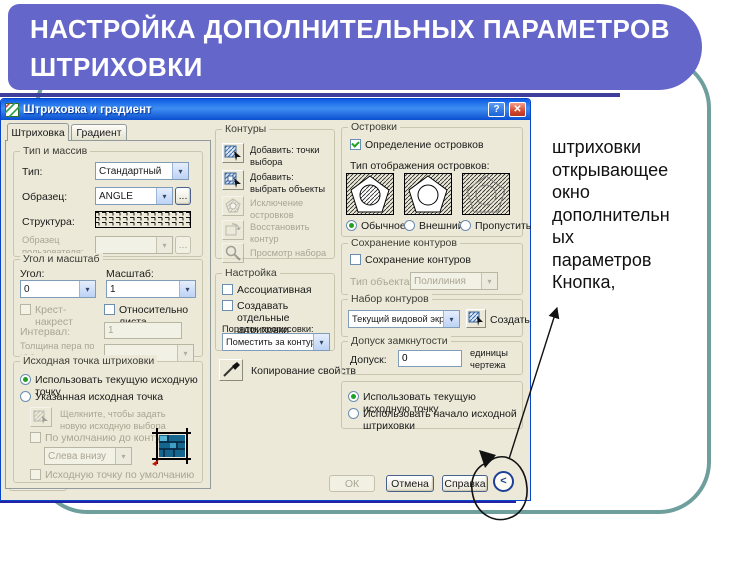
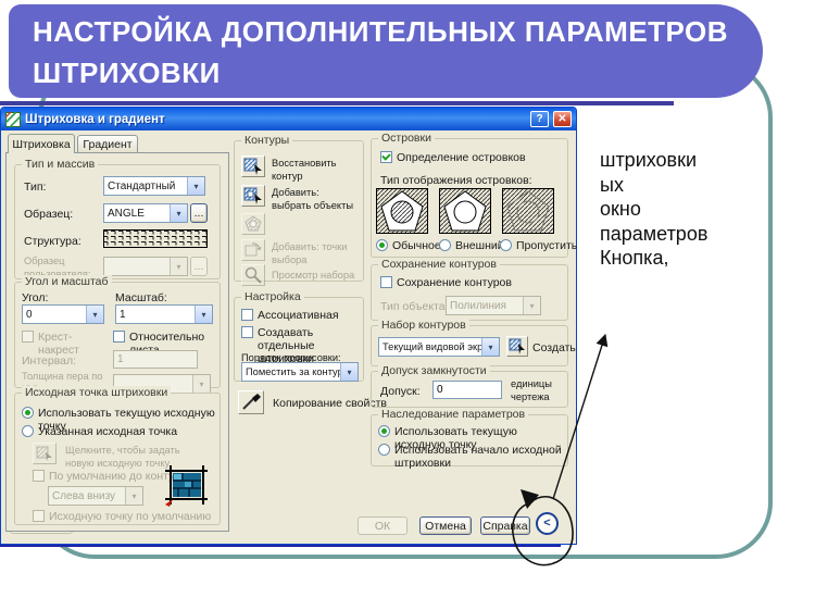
  НАСТРОЙКА ДОПОЛНИТЕЛЬНЫХ ПАРАМЕТРОВ
  ШТРИХОВКИ
  Штриховка и градиент
  ?
  ✕
  Штриховка
  Градиент
  Тип и массив
  Тип:
  Стандартный
  ▾
  Образец:
  ANGLE
  ▾
  ...
  Структура:
  Образец пользователя:
  ▾
  ...
  Угол и масштаб
  Угол:
  Масштаб:
  0
  ▾
  1
  ▾
  Крест-накрест
  Относительно
  Интервал:
  1
  Толщина пера по
  ▾
  Исходная точка штриховки
  Использовать текущую исходную точку
  Указанная исходная точка
- Щелкните, чтобы задать новую исходную выбора
+ Щелкните, чтобы задать новую исходную точку
  По умолчанию до конт
  Слева внизу
  ▾
  Исходную точку по умолчанию
  Контуры
- Добавить: точки выбора
+ Восстановить контур
  Добавить: выбрать объекты
- Исключение островков
- Восстановить контур
+ Добавить: точки выбора
  Просмотр набора
  Настройка
  Ассоциативная
  Создавать отдельные штриховки
  Порядок прорисовки:
  Поместить за конту
  ▾
  Копирование свойств
  Островки
  Определение островков
  Тип отображения островков:
  Обычное
  Внешни
  Пропустить
  Сохранение контуров
  Сохранение контуров
  Тип объекта
  Полилиния
  ▾
  Набор контуров
  Текущий видовой экр
  ▾
  Создать
  Допуск замкнутости
  Допуск:
  0
  единицы чертежа
+ Наследование параметров
  Использовать текущую исходную точку
  Использовать начало исходной штриховки
  ОК
  Отмена
  Спрака
  <
  штриховки
- открывающее
- окно
+ ых
- дополнительн
- ых
+ окно
  параметров
  Кнопка,
